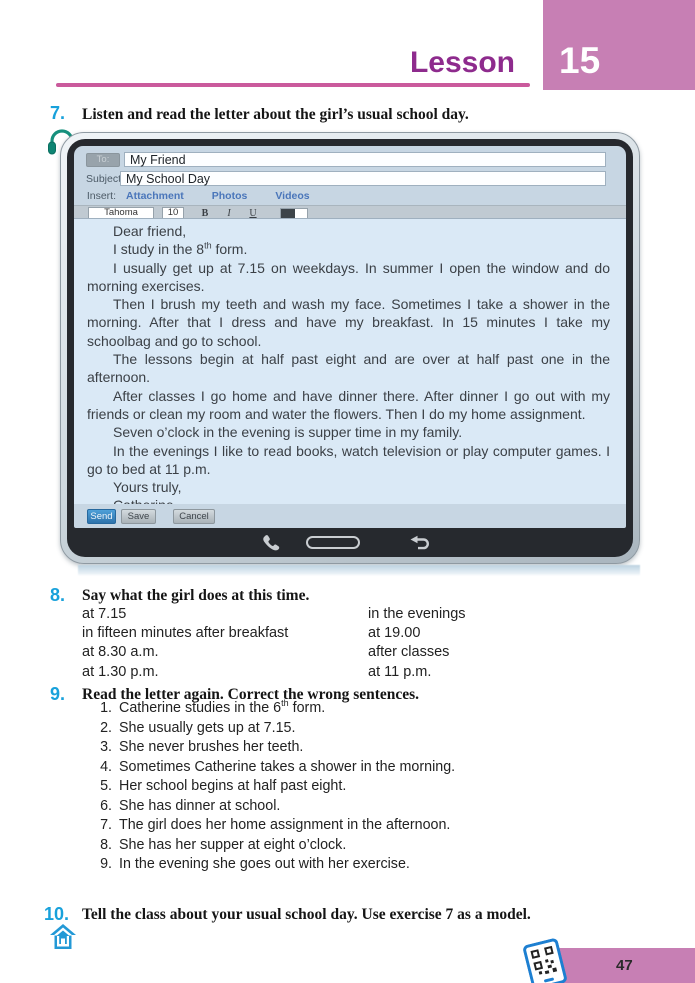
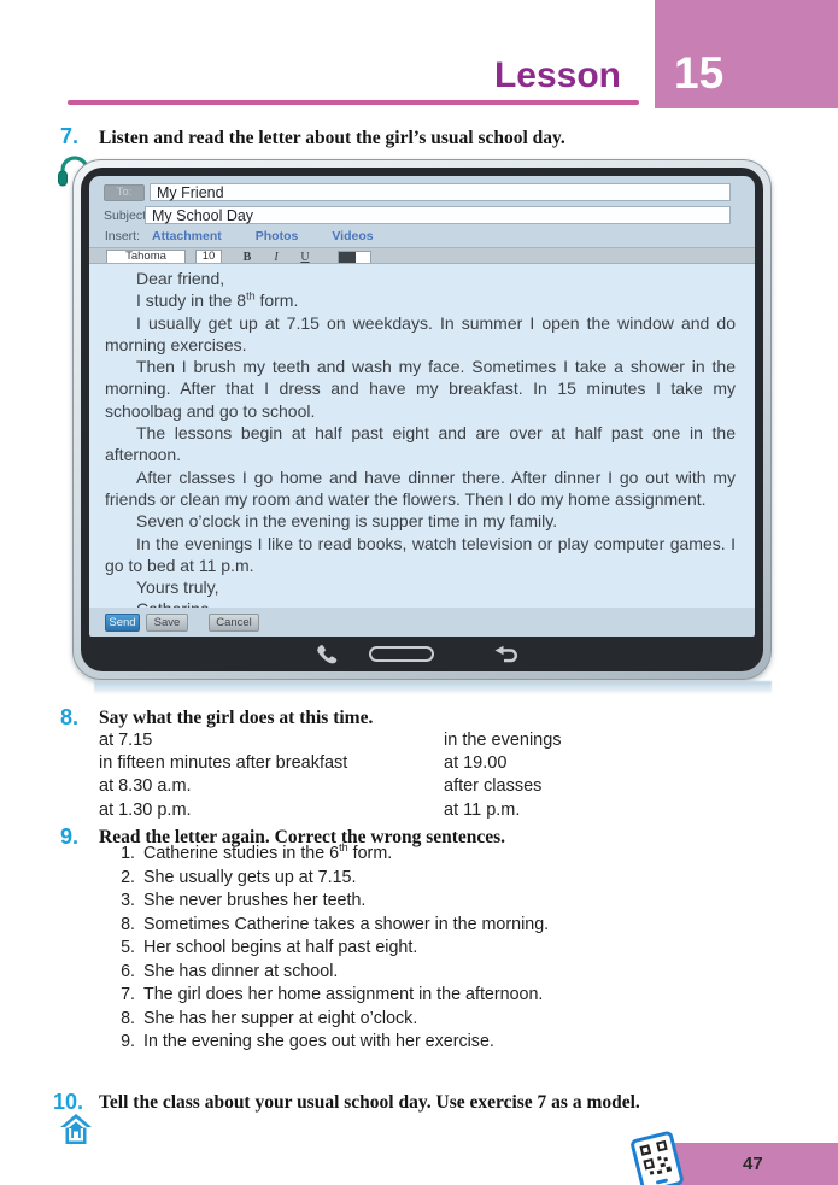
  Lesson
  15
  7.
  Listen and read the letter about the girl’s usual school day.
  To:
  My Friend
  Subjec
  My School Day
  Insert:
  Attachment
  Photos
  Videos
  Tahoma
  10
  B
  I
  U
  Dear friend,
  I study in the 8th form.
  I usually get up at 7.15 on weekdays. In summer I open the window and do morning exercises.
  Then I brush my teeth and wash my face. Sometimes I take a shower in the morning. After that I dress and have my breakfast. In 15 minutes I take my schoolbag and go to school.
  The lessons begin at half past eight and are over at half past one in the afternoon.
  After classes I go home and have dinner there. After dinner I go out with my friends or clean my room and water the flowers. Then I do my home assignment.
  Seven o’clock in the evening is supper time in my family.
  In the evenings I like to read books, watch television or play computer games. I go to bed at 11 p.m.
  Yours truly,
  Send
  Save
  Cancel
  8.
  Say what the girl does at this time.
  at 7.15
  in fifteen minutes after breakfast
  at 8.30 a.m.
  at 1.30 p.m.
  in the evenings
  at 19.00
  after classes
  at 11 p.m.
  9.
  Read the letter again. Correct the wrong sentences.
  1. Catherine studies in the 6th form.
  2. She usually gets up at 7.15.
  3. She never brushes her teeth.
- 4. Sometimes Catherine takes a shower in the morning.
+ 8. Sometimes Catherine takes a shower in the morning.
  5. Her school begins at half past eight.
  6. She has dinner at school.
  7. The girl does her home assignment in the afternoon.
  8. She has her supper at eight o’clock.
  9. In the evening she goes out with her exercise.
  10.
  Tell the class about your usual school day. Use exercise 7 as a model.
  47
